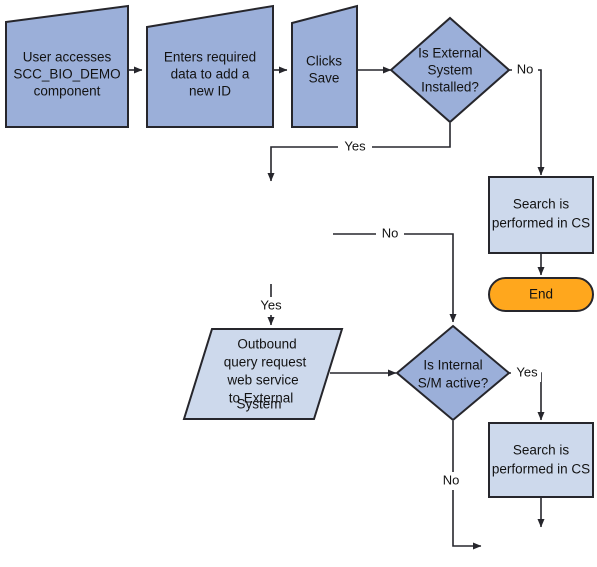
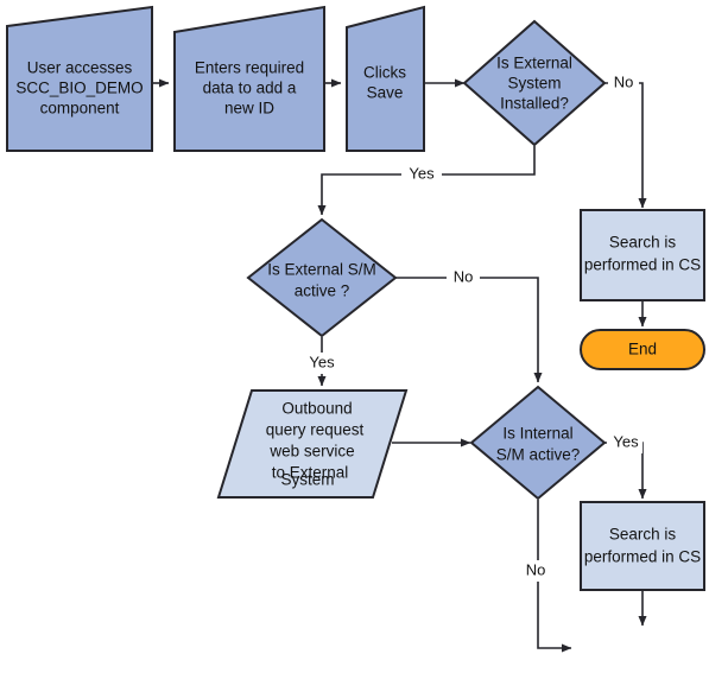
  No
  Yes
  No
  Yes
  Yes
  No
  User accesses
  SCC_BIO_DEMO
  component
  Enters required
  data to add a
  new ID
  Clicks
  Save
  Is External
  System
  Installed?
+ Is External S/M
+ active ?
  Outbound
  query request
  web service
  to External
  System
  Is Internal
  S/M active?
  Search is
  performed in CS
  Search is
  performed in CS
  End
